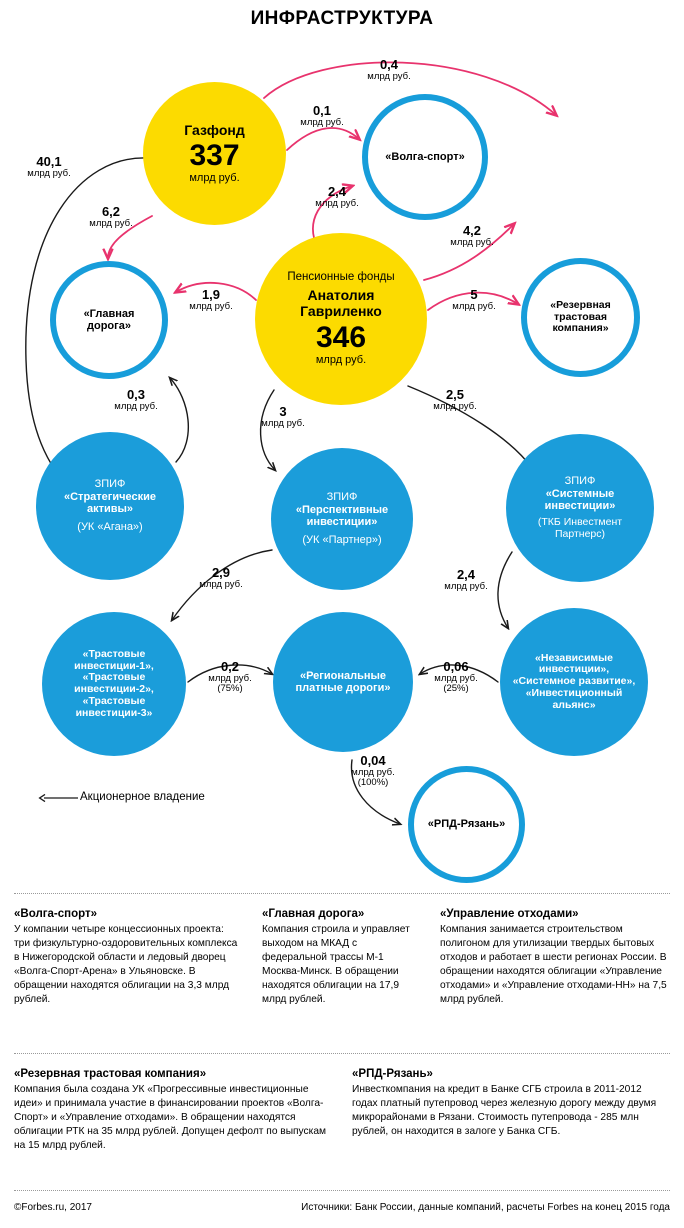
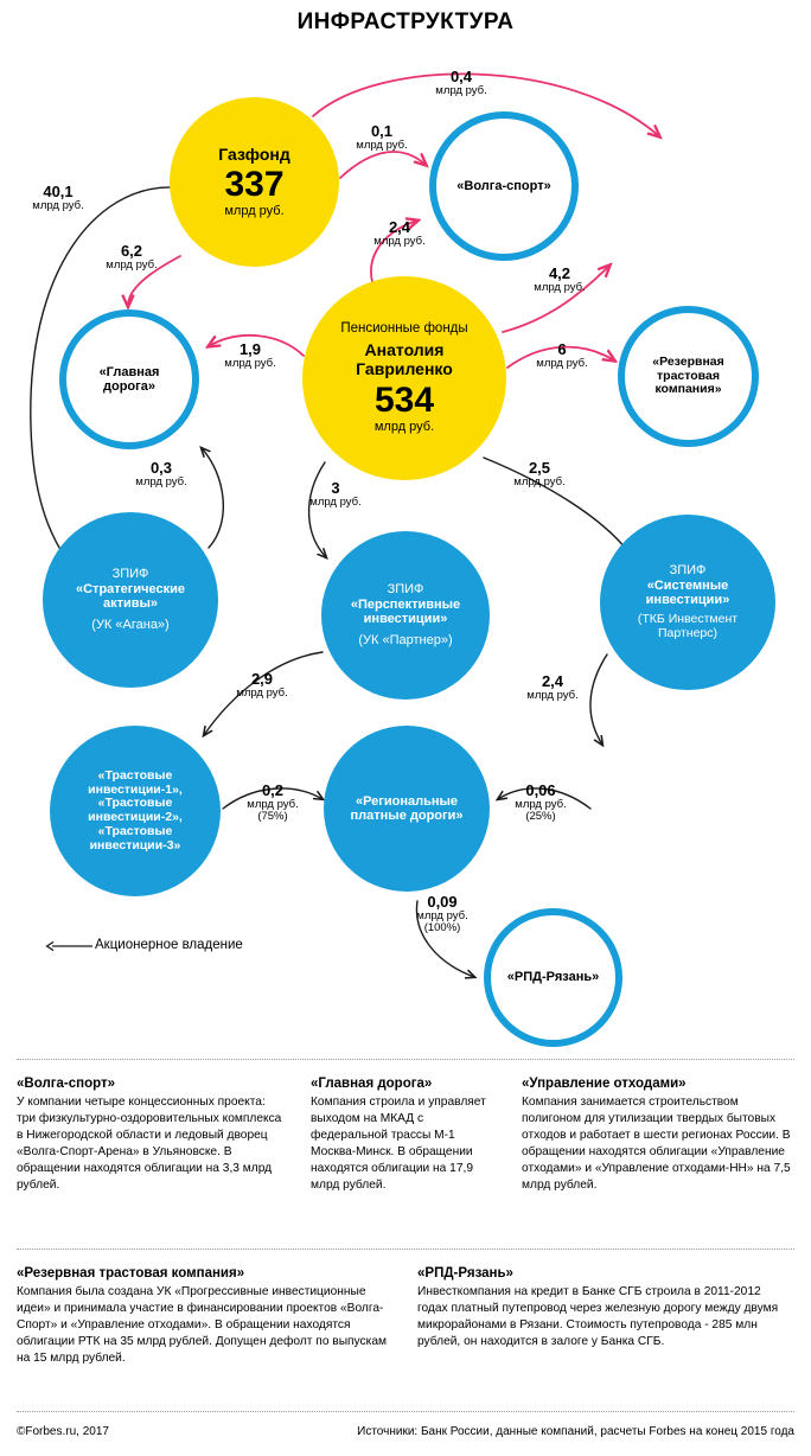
  ИНФРАСТРУКТУРА
  Газфонд
  337
  млрд руб.
  «Волга-спорт»
  Пенсионные фонды
  Анатолия
  Гавриленко
- 346
+ 534
  млрд руб.
  «Главная
  дорога»
  «Резервная
  трастовая
  компания»
  ЗПИФ
  «Стратегические
  активы»
  (УК «Агана»)
  ЗПИФ
  «Перспективные
  инвестиции»
  (УК «Партнер»)
  ЗПИФ
  «Системные
  инвестиции»
  (ТКБ Инвестмент
  Партнерс)
  «Трастовые
  инвестиции-1»,
  «Трастовые
  инвестиции-2»,
  «Трастовые
  инвестиции-3»
  «Региональные
  платные дороги»
- «Независимые
- инвестиции»,
- «Системное развитие»,
- «Инвестиционный
- альянс»
  «РПД-Рязань»
  0,4
  млрд руб.
  0,1
  млрд руб.
  2,4
  млрд руб.
  4,2
  млрд руб.
- 5
+ 6
  млрд руб.
  6,2
  млрд руб.
  1,9
  млрд руб.
  40,1
  млрд руб.
  0,3
  млрд руб.
  3
  млрд руб.
  2,5
  млрд руб.
  2,9
  млрд руб.
  2,4
  млрд руб.
  0,2
  млрд руб.
  (75%)
  0,06
  млрд руб.
  (25%)
- 0,04
+ 0,09
  млрд руб.
  (100%)
  Акционерное владение
  «Волга-спорт»
  У компании четыре концессионных проекта: три физкультурно-оздоровительных комплекса в Нижегородской области и ледовый дворец «Волга-Спорт-Арена» в Ульяновске. В обращении находятся облигации на 3,3 млрд рублей.
  «Главная дорога»
  Компания строила и управляет выходом на МКАД с федеральной трассы М-1 Москва-Минск. В обращении находятся облигации на 17,9 млрд рублей.
  «Управление отходами»
  Компания занимается строительством полигоном для утилизации твердых бытовых отходов и работает в шести регионах России. В обращении находятся облигации «Управление отходами» и «Управление отходами-НН» на 7,5 млрд рублей.
  «Резервная трастовая компания»
  Компания была создана УК «Прогрессивные инвестиционные идеи» и принимала участие в финансировании проектов «Волга-Спорт» и «Управление отходами». В обращении находятся облигации РТК на 35 млрд рублей. Допущен дефолт по выпускам на 15 млрд рублей.
  «РПД-Рязань»
  Инвесткомпания на кредит в Банке СГБ строила в 2011-2012 годах платный путепровод через железную дорогу между двумя микрорайонами в Рязани. Стоимость путепровода - 285 млн рублей, он находится в залоге у Банка СГБ.
  ©Forbes.ru, 2017
  Источники: Банк России, данные компаний, расчеты Forbes на конец 2015 года
